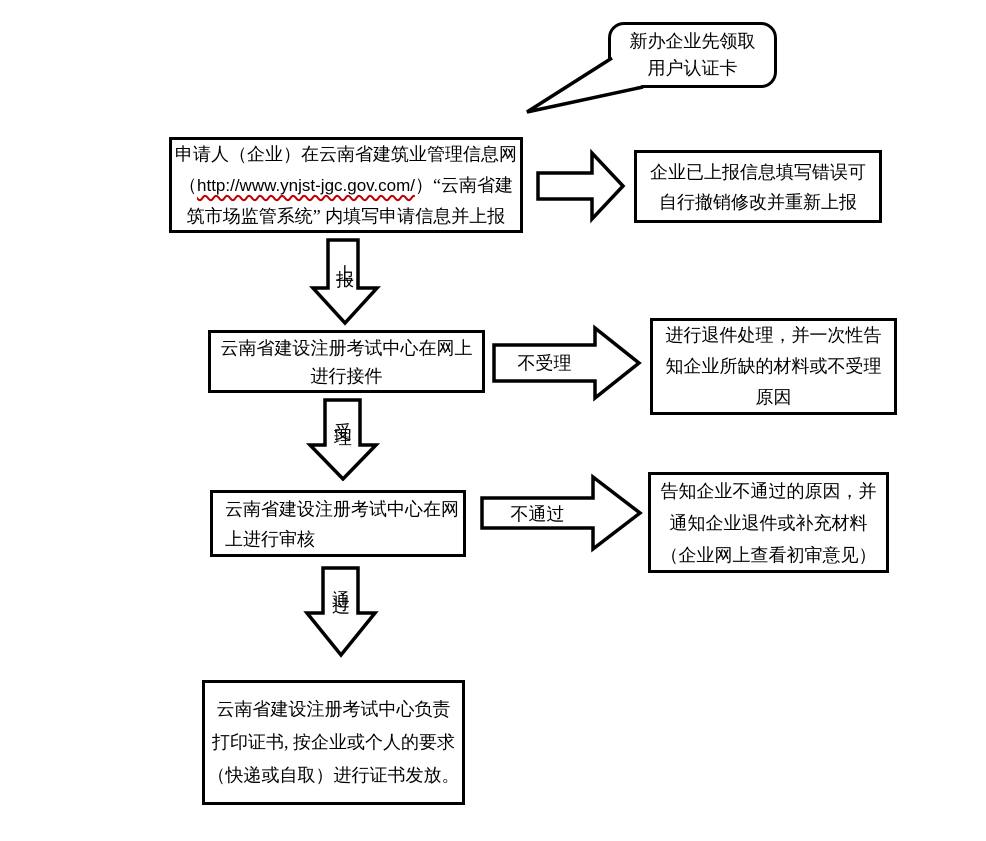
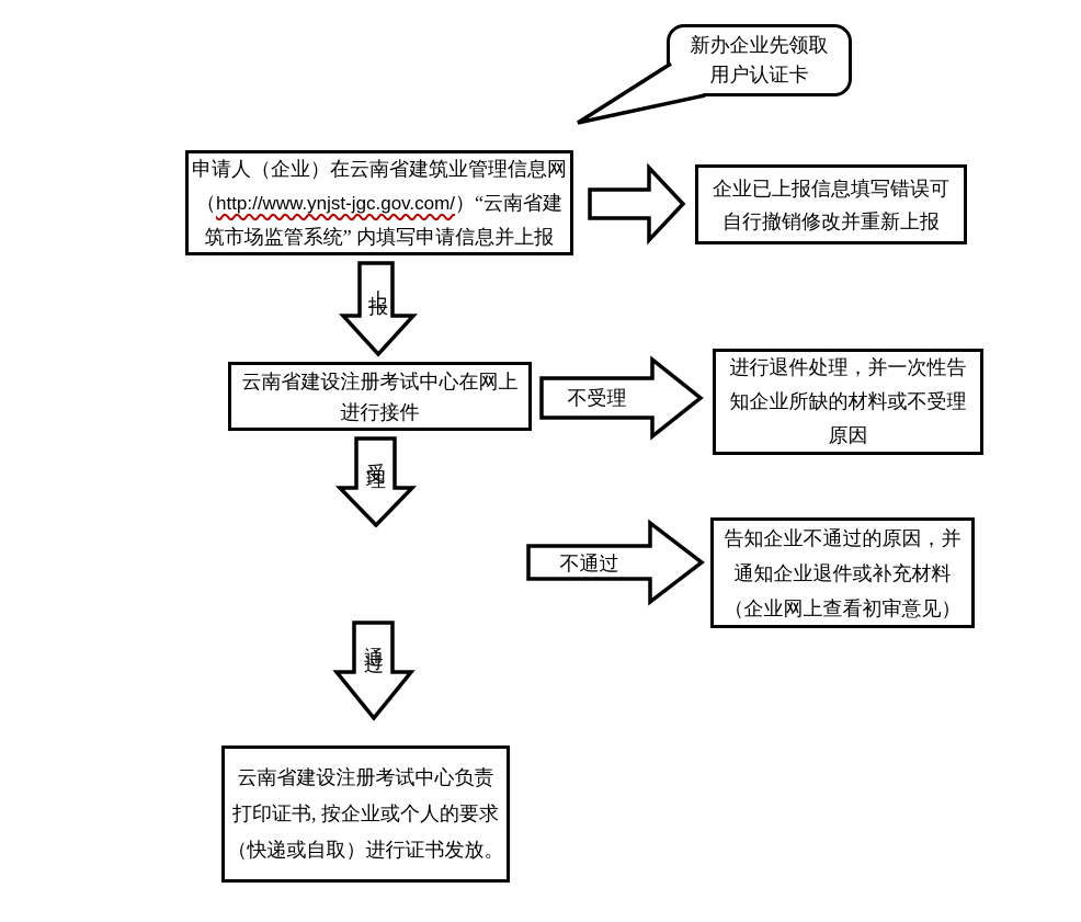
  新办企业先领取
  用户认证卡
  申请人（企业）在云南省建筑业管理信息网
  （http://www.ynjst-jgc.gov.com/）“云南省建
  筑市场监管系统” 内填写申请信息并上报
  企业已上报信息填写错误可
  自行撤销修改并重新上报
  云南省建设注册考试中心在网上
  进行接件
  不受理
  进行退件处理，并一次性告
  知企业所缺的材料或不受理
  原因
- 云南省建设注册考试中心在网
- 上进行审核
  不通过
  告知企业不通过的原因，并
  通知企业退件或补充材料
  （企业网上查看初审意见）
  云南省建设注册考试中心负责
  打印证书, 按企业或个人的要求
  （快递或自取）进行证书发放。
